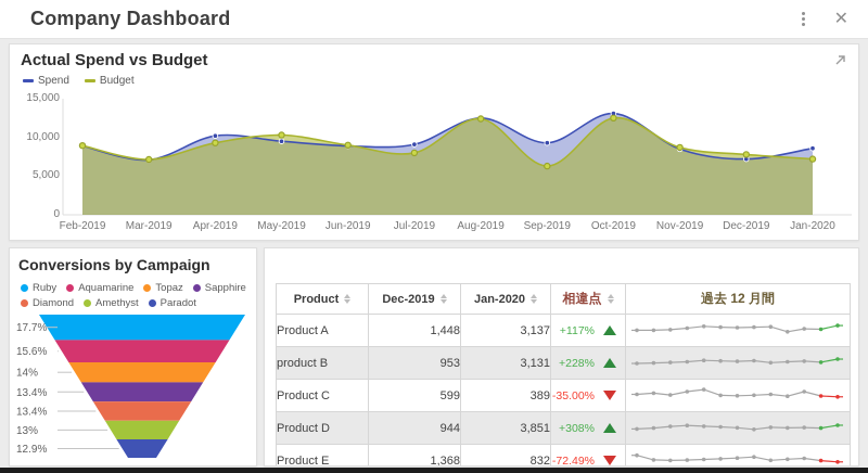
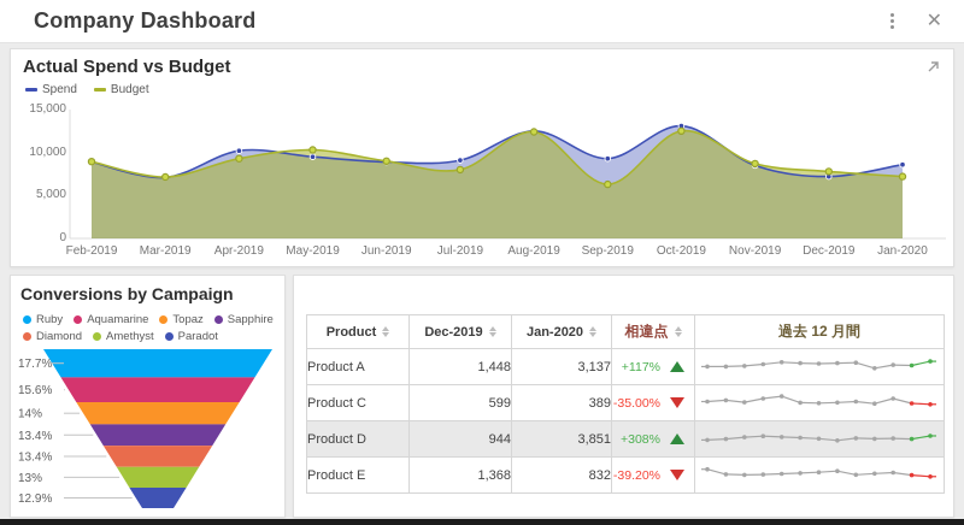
  Company Dashboard
  ✕
  Actual Spend vs Budget
  Spend
  Budget
  15,000
  10,000
  5,000
  0
  Feb-2019
  Mar-2019
  Apr-2019
  May-2019
  Jun-2019
  Jul-2019
  Aug-2019
  Sep-2019
  Oct-2019
  Nov-2019
  Dec-2019
  Jan-2020
  Conversions by Campaign
  Ruby
  Aquamarine
  Topaz
  Sapphire
  Diamond
  Amethyst
  Paradot
  17.7%
  15.6%
  14%
  13.4%
  13.4%
  13%
  12.9%
  Product	Dec-2019	Jan-2020	相違点	過去 12 月間
  Product A	1,448	3,137	+117%
- product B	953	3,131	+228%
  Product C	599	389	-35.00%
  Product D	944	3,851	+308%
- Product E	1,368	832	-72.49%
+ Product E	1,368	832	-39.20%
